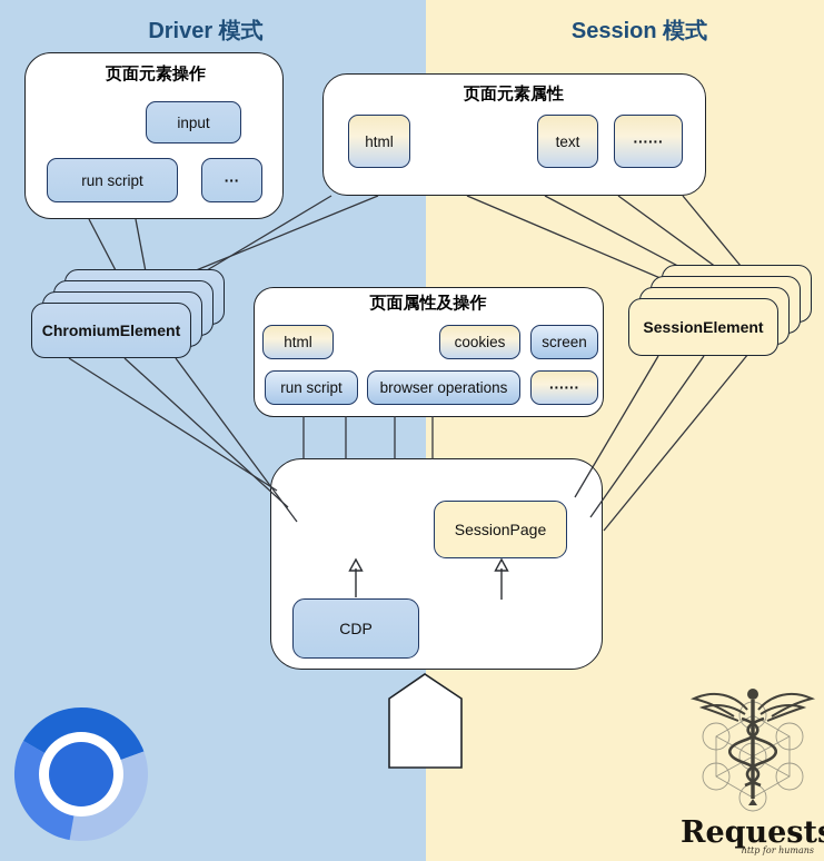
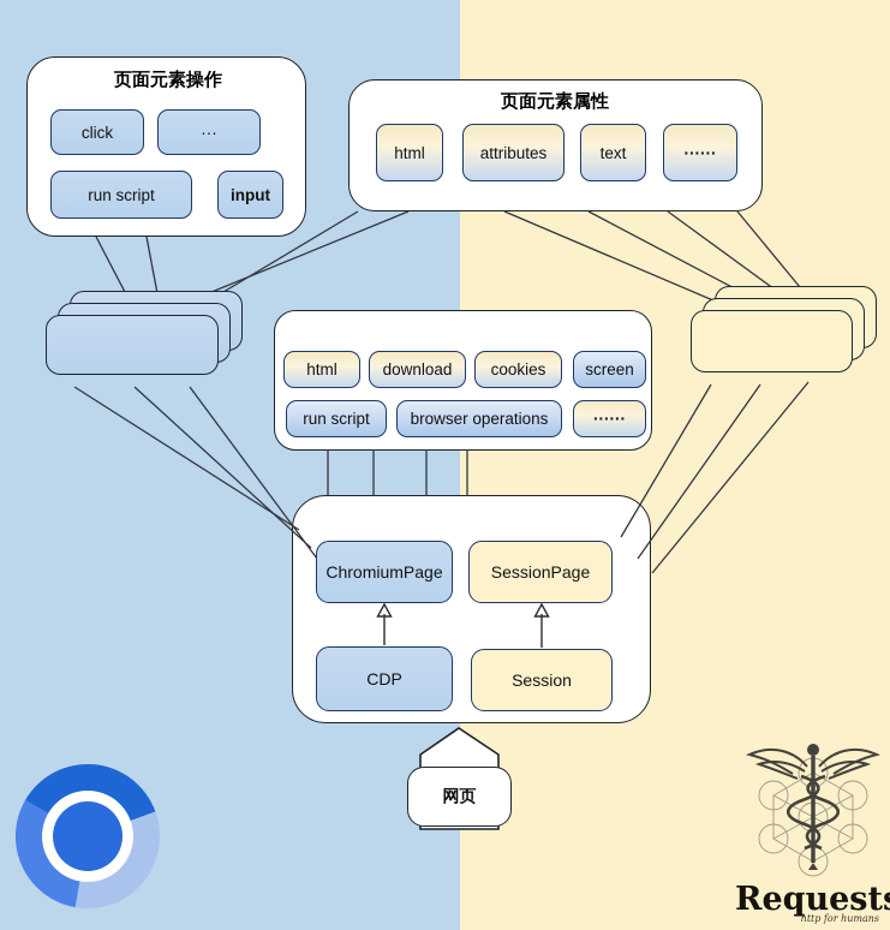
- Driver 模式
- Session 模式
  页面元素操作
+ click
- input
+ ···
  run script
- ···
+ input
  页面元素属性
  html
+ attributes
  text
  ······
- ChromiumElement
- SessionElement
- 页面属性及操作
  html
+ download
  cookies
  screen
  run script
  browser operations
  ······
+ ChromiumPage
  SessionPage
  CDP
+ Session
+ 网页
  Request
  http for humans
